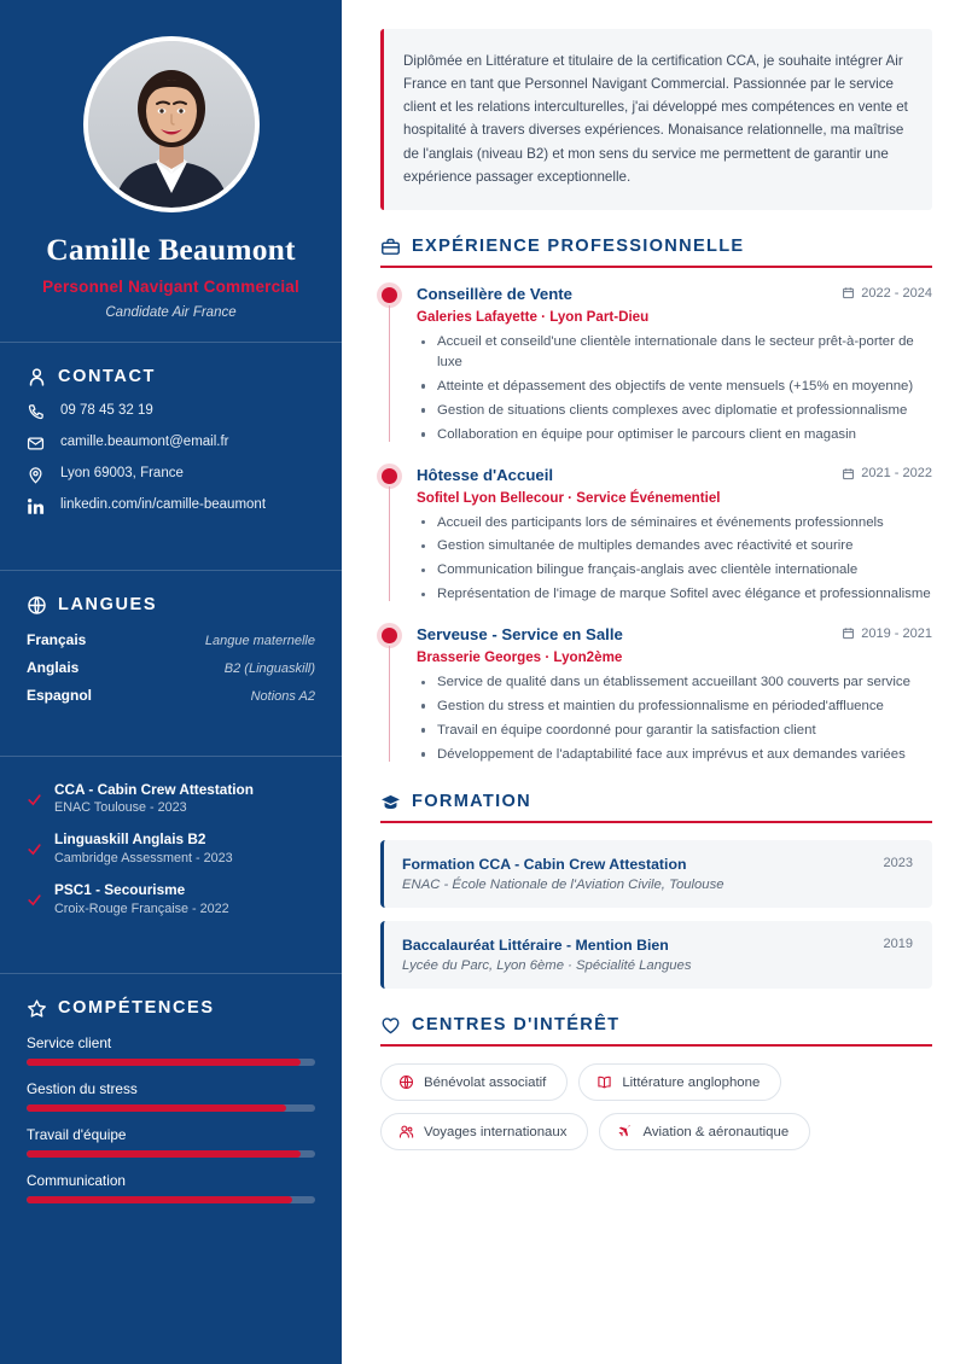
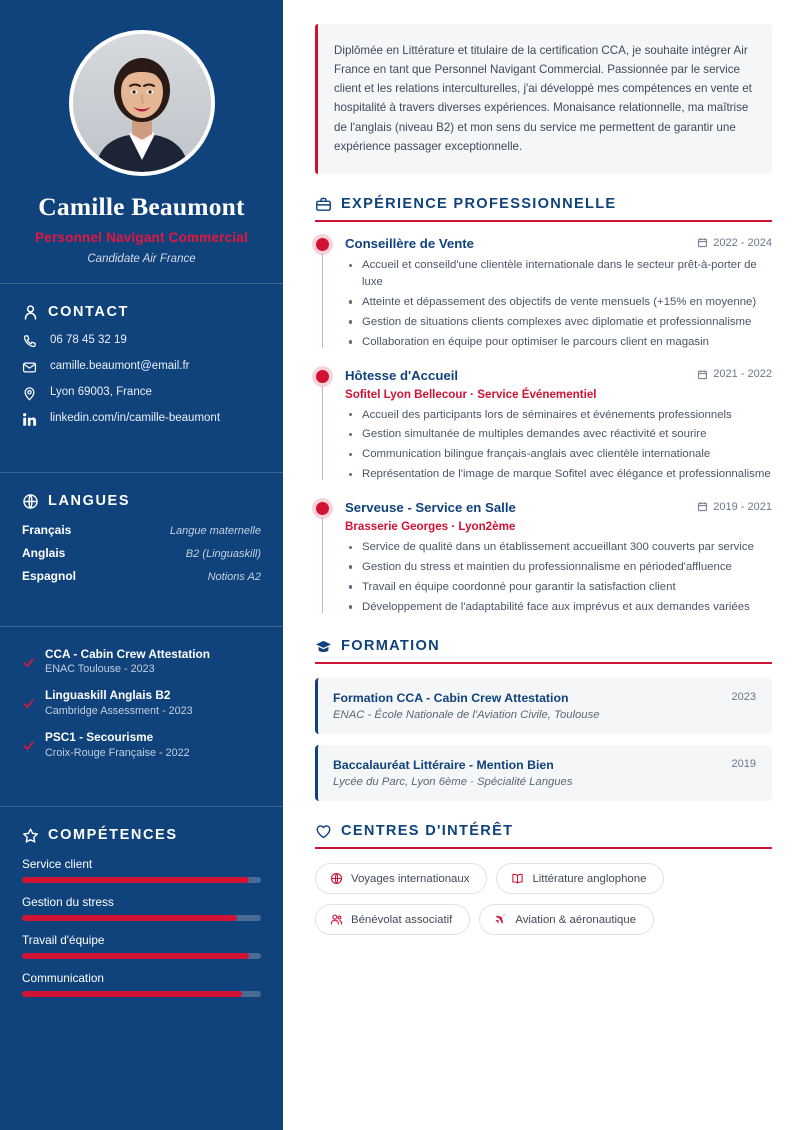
  Camille Beaumont
  Personnel Navigant Commercial
  Candidate Air France
  CONTACT
- 09 78 45 32 19
+ 06 78 45 32 19
  camille.beaumont@email.fr
  Lyon 69003, France
  linkedin.com/in/camille-beaumont
  LANGUES
  Français
  Langue maternelle
  Anglais
  B2 (Linguaskill)
  Espagnol
  Notions A2
  CCA - Cabin Crew Attestation
  ENAC Toulouse - 2023
  Linguaskill Anglais B2
  Cambridge Assessment - 2023
  PSC1 - Secourisme
  Croix-Rouge Française - 2022
  COMPÉTENCES
  Service client
  Gestion du stress
  Travail d'équipe
  Communication
  Diplômée en Littérature et titulaire de la certification CCA, je souhaite intégrer Air France en tant que Personnel Navigant Commercial. Passionnée par le service client et les relations interculturelles, j'ai développé mes compétences en vente et hospitalité à travers diverses expériences. Monaisance relationnelle, ma maîtrise de l'anglais (niveau B2) et mon sens du service me permettent de garantir une expérience passager exceptionnelle.
  EXPÉRIENCE PROFESSIONNELLE
  Conseillère de Vente
  2022 - 2024
- Galeries Lafayette · Lyon Part-Dieu
  Accueil et conseild'une clientèle internationale dans le secteur prêt-à-porter de luxe
  Atteinte et dépassement des objectifs de vente mensuels (+15% en moyenne)
  Gestion de situations clients complexes avec diplomatie et professionnalisme
  Collaboration en équipe pour optimiser le parcours client en magasin
  Hôtesse d'Accueil
  2021 - 2022
  Sofitel Lyon Bellecour · Service Événementiel
  Accueil des participants lors de séminaires et événements professionnels
  Gestion simultanée de multiples demandes avec réactivité et sourire
  Communication bilingue français-anglais avec clientèle internationale
  Représentation de l'image de marque Sofitel avec élégance et professionnalisme
  Serveuse - Service en Salle
  2019 - 2021
  Brasserie Georges · Lyon2ème
  Service de qualité dans un établissement accueillant 300 couverts par service
  Gestion du stress et maintien du professionnalisme en périoded'affluence
  Travail en équipe coordonné pour garantir la satisfaction client
  Développement de l'adaptabilité face aux imprévus et aux demandes variées
  FORMATION
  Formation CCA - Cabin Crew Attestation
  ENAC - École Nationale de l'Aviation Civile, Toulouse
  2023
  Baccalauréat Littéraire - Mention Bien
  Lycée du Parc, Lyon 6ème · Spécialité Langues
  2019
  CENTRES D'INTÉRÊT
- Bénévolat associatif
+ Voyages internationaux
  Littérature anglophone
- Voyages internationaux
+ Bénévolat associatif
  Aviation & aéronautique
